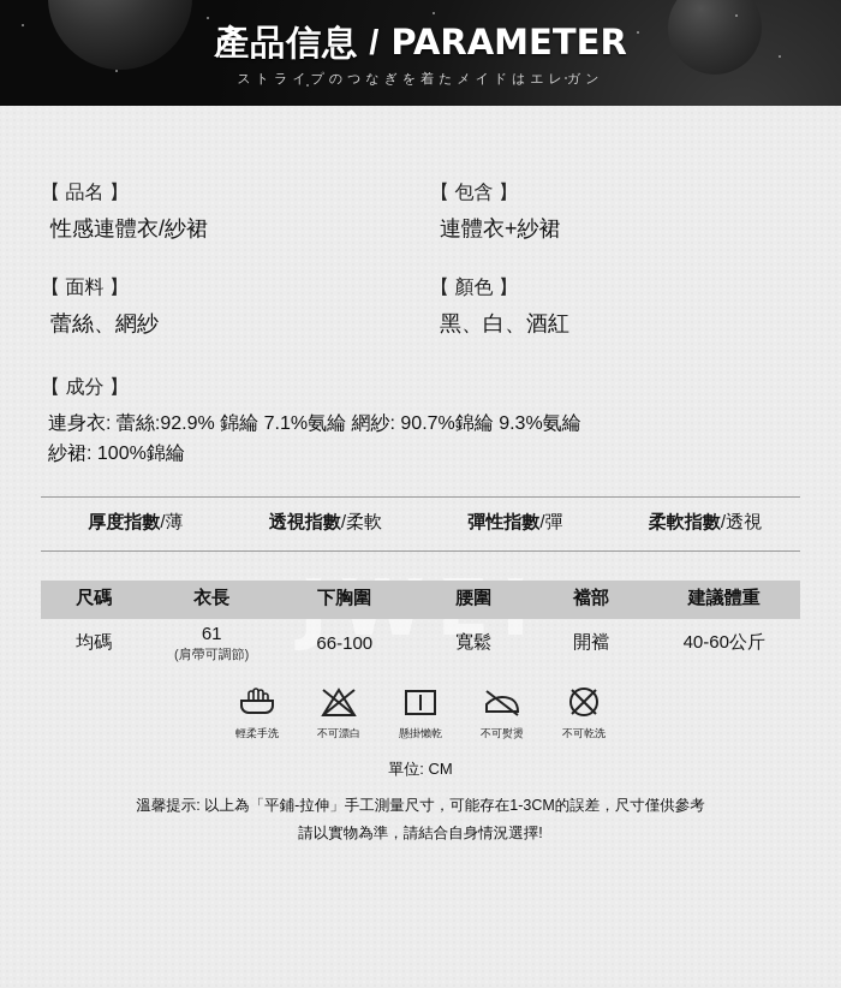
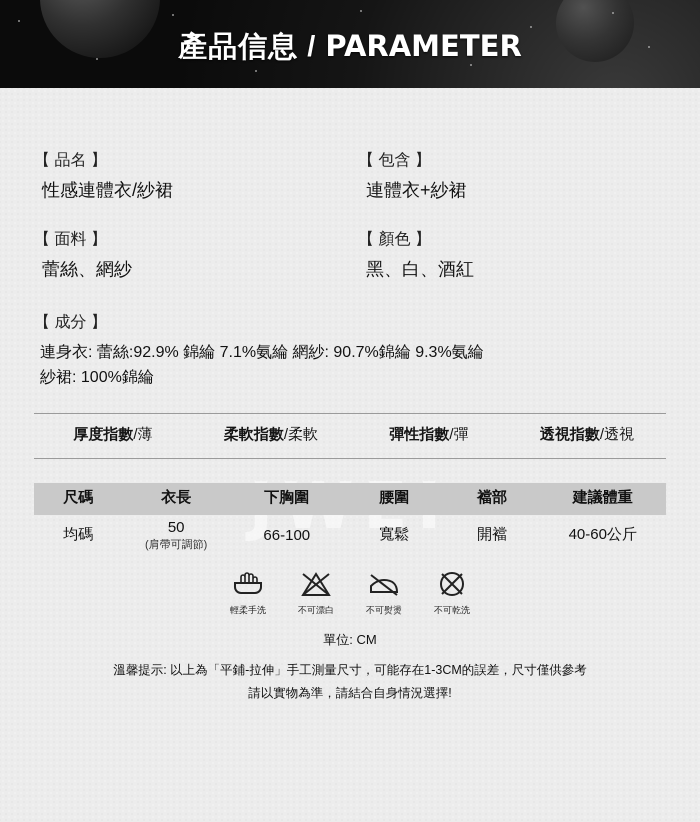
  產品信息 / PARAMETER
- ストライプのつなぎを着たメイドはエレガン
  【 品名 】
  性感連體衣/紗裙
  【 包含 】
  連體衣+紗裙
  【 面料 】
  蕾絲、網紗
  【 顏色 】
  黑、白、酒紅
  【 成分 】
  連身衣: 蕾絲:92.9% 錦綸 7.1%氨綸 網紗: 90.7%錦綸 9.3%氨綸
  紗裙: 100%錦綸
  厚度指數/薄
- 透視指數/柔軟
+ 柔軟指數/柔軟
  彈性指數/彈
- 柔軟指數/透視
+ 透視指數/透視
  尺碼	衣長	下胸圍	腰圍	襠部	建議體重
- 均碼	61 (肩帶可調節)	66-100	寬鬆	開襠	40-60公斤
+ 均碼	50 (肩帶可調節)	66-100	寬鬆	開襠	40-60公斤
  輕柔手洗
  不可漂白
- 懸掛懶乾
  不可熨燙
  不可乾洗
  單位: CM
  溫馨提示: 以上為「平鋪-拉伸」手工測量尺寸，可能存在1-3CM的誤差，尺寸僅供參考
  請以實物為準，請結合自身情況選擇!
